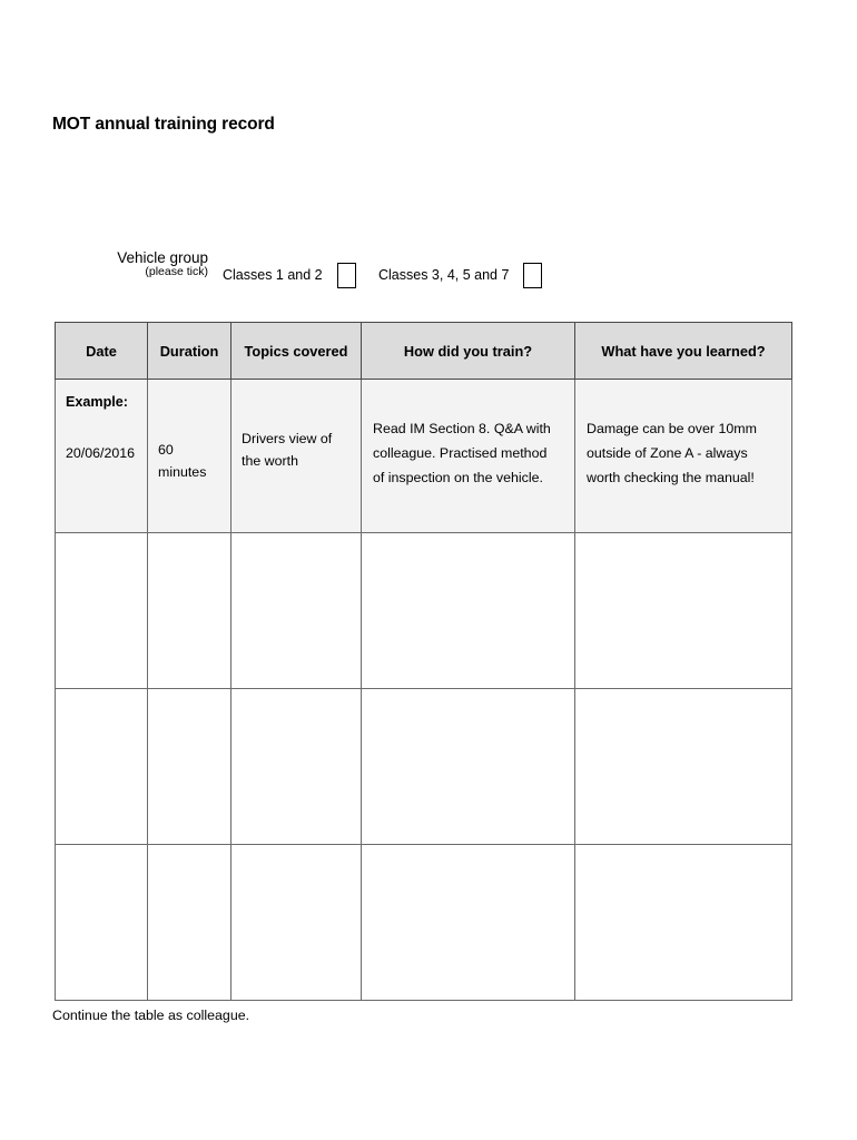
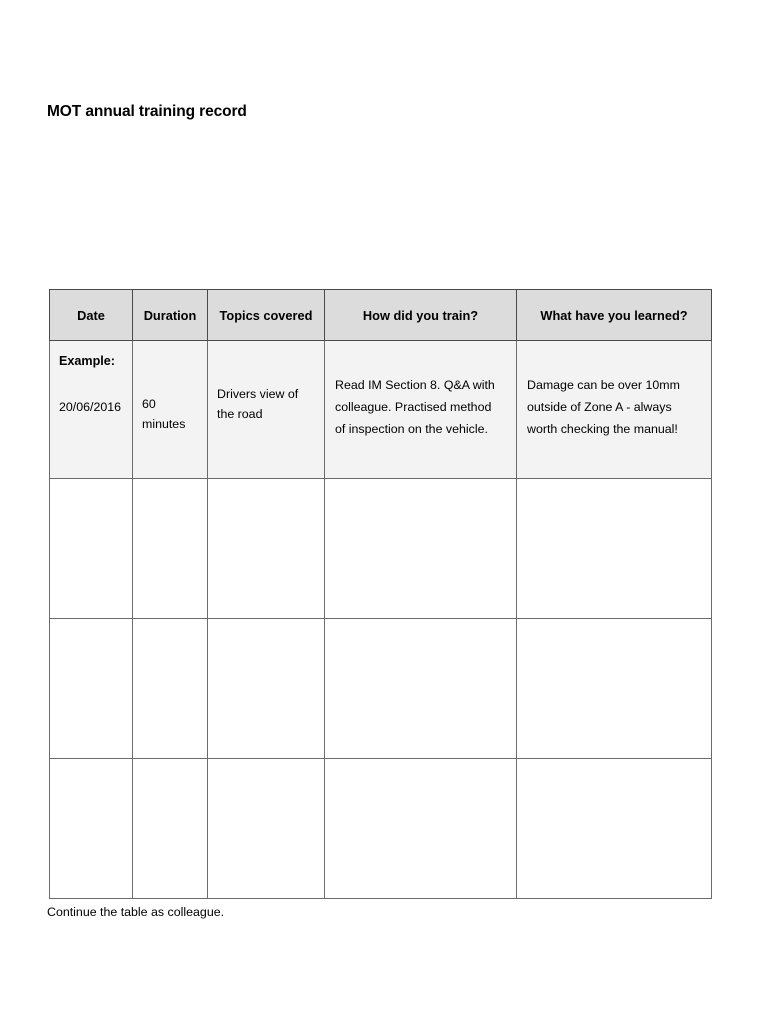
  MOT annual training record
- Vehicle group
- (please tick)
- Classes 1 and 2
- Classes 3, 4, 5 and 7
  Date	Duration	Topics covered	How did you train?	What have you learned?
- Example: 20/06/2016	60 minutes	Drivers view of the worth	Read IM Section 8. Q&A with colleague. Practised method of inspection on the vehicle.	Damage can be over 10mm outside of Zone A - always worth checking the manual!
+ Example: 20/06/2016	60 minutes	Drivers view of the road	Read IM Section 8. Q&A with colleague. Practised method of inspection on the vehicle.	Damage can be over 10mm outside of Zone A - always worth checking the manual!
  Continue the table as colleague.
